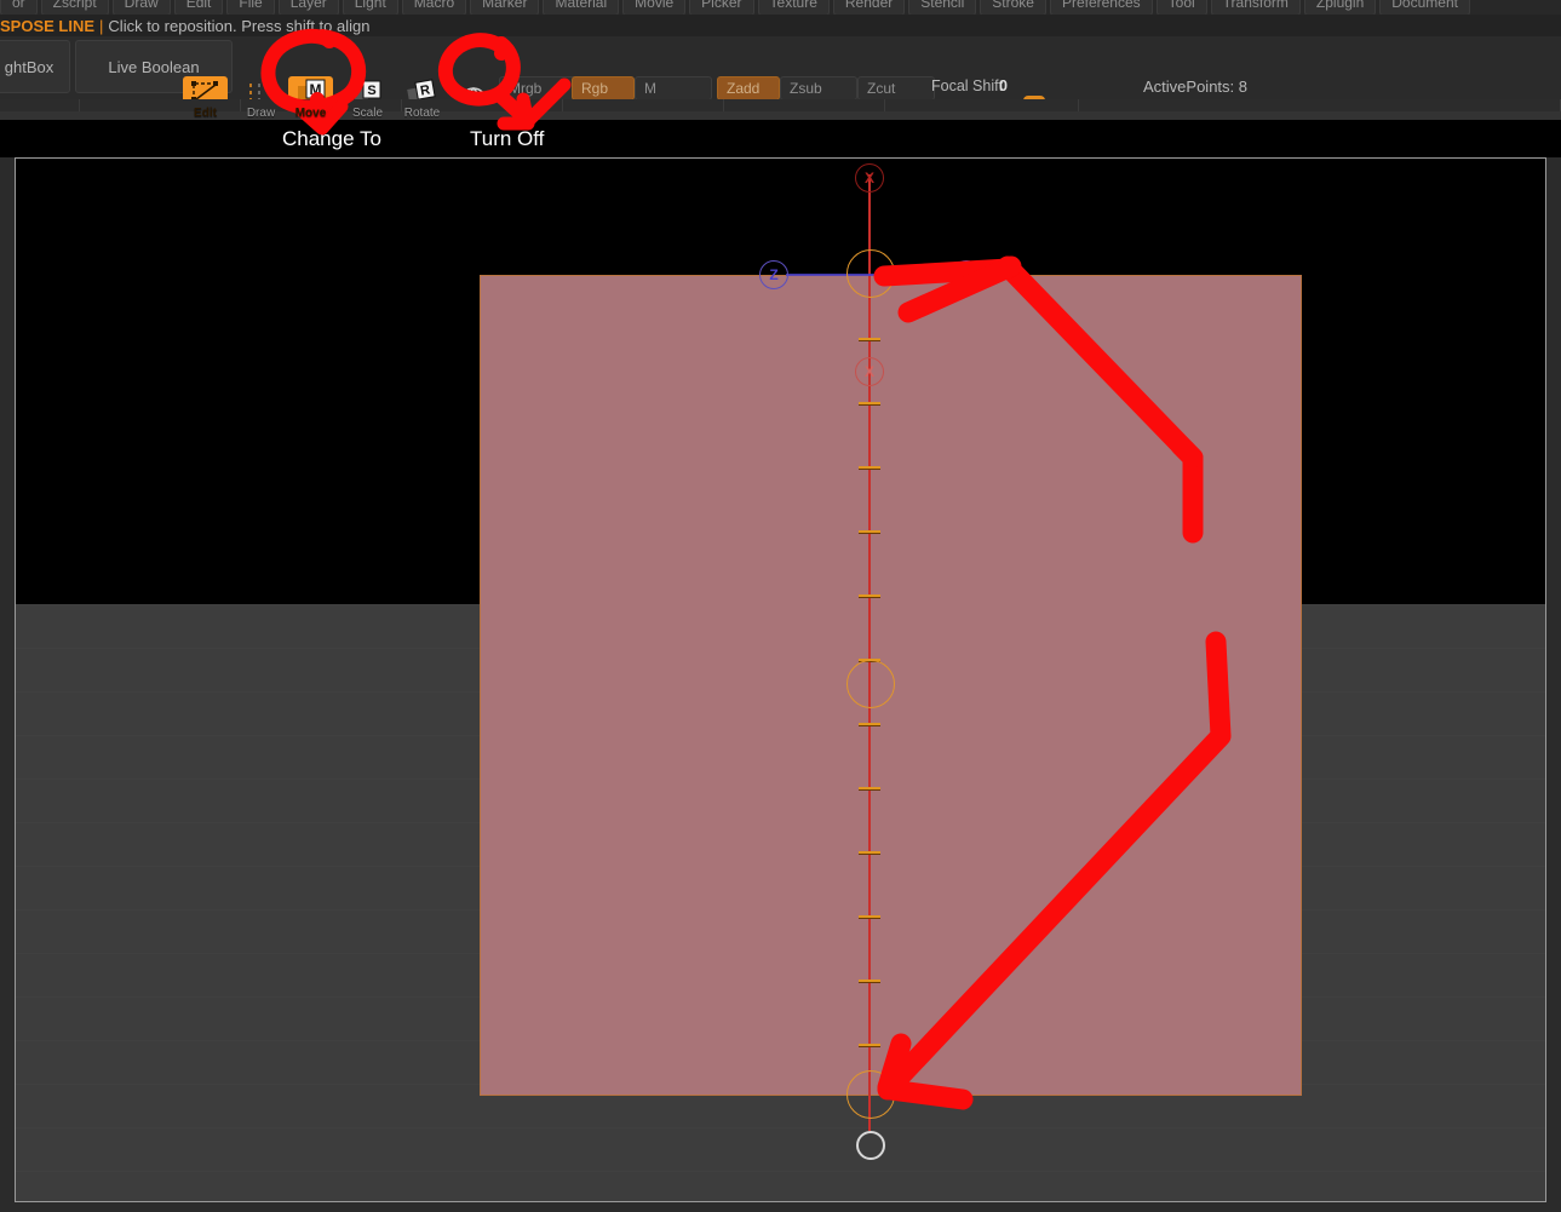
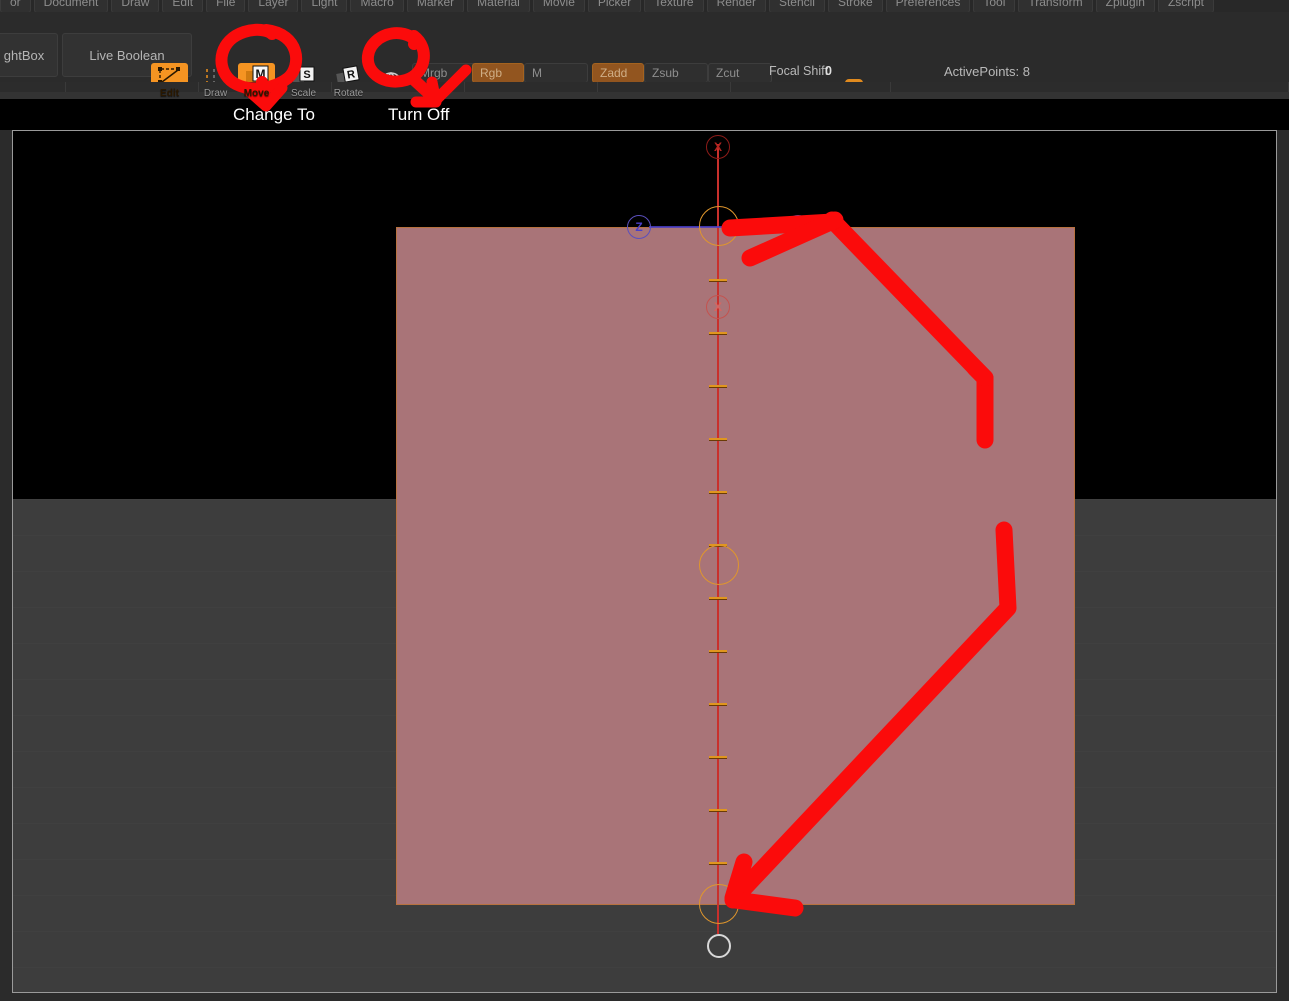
  or
- Zscript
+ Document
  Draw
  Edit
  File
  Layer
  Light
  Macro
  Marker
  Material
  Movie
  Picker
  Texture
  Render
  Stencil
  Stroke
  Preferences
  Tool
  Transform
  Zplugin
- Document
+ Zscript
- SPOSE LINE
- |
- Click to reposition. Press shift to align
  ghtBox
  Live Boolean
  Edit
  Draw
  M
  Move
  S
  Scale
  Rotate
  Mrgb
  Rgb
  M
  Zadd
  Zsub
  Zcut
  Focal Shift
  0
  ActivePoints: 8
  Change To
  Turn Off
  X
  Z
  X
